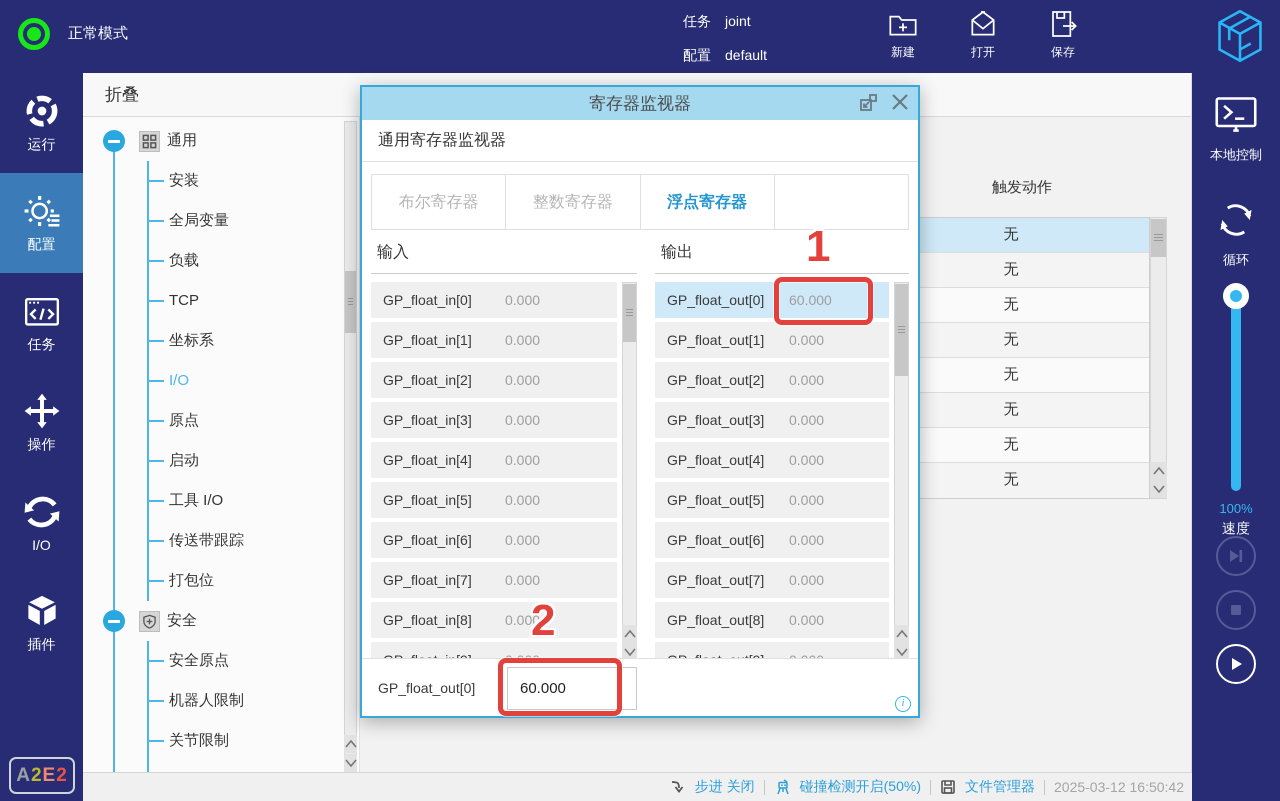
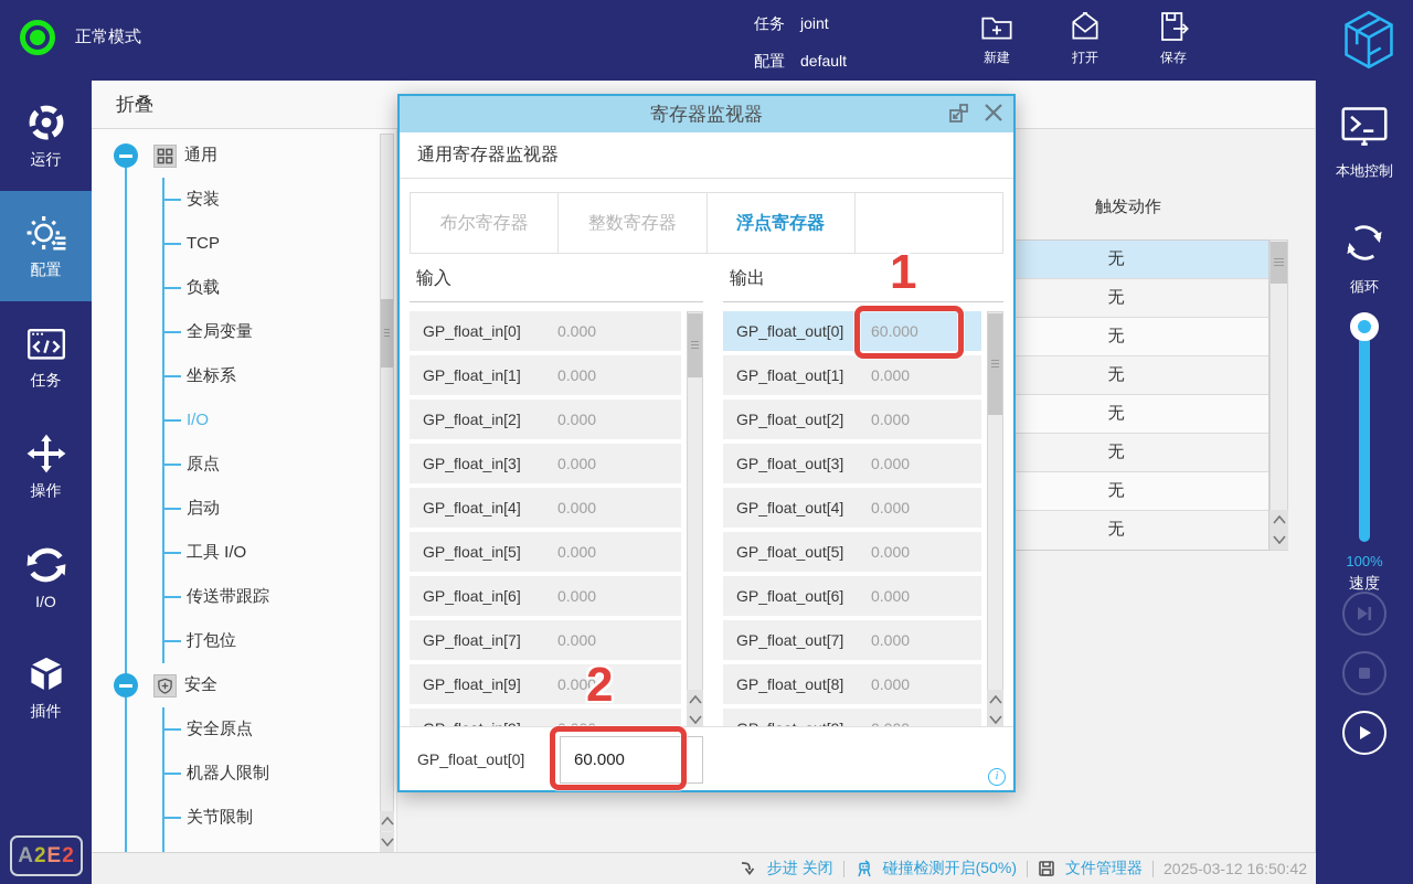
  正常模式
  任务
  joint
  配置
  default
  新建
  打开
  保存
  运行
  配置
  任务
  操作
  I/O
  插件
  A
  2
  E
  2
  折叠
  通用
  安装
- 全局变量
+ TCP
  负载
- TCP
+ 全局变量
  坐标系
  I/O
  原点
  启动
  工具 I/O
  传送带跟踪
  打包位
  安全
  安全原点
  机器人限制
  关节限制
  触发动作
  无
  无
  无
  无
  无
  无
  无
  无
  本地控制
  循环
  100%
  速度
  步进 关闭
  碰撞检测开启(50%)
  文件管理器
  2025-03-12 16:50:42
  寄存器监视器
  通用寄存器监视器
  布尔寄存器
  整数寄存器
  浮点寄存器
  输入
  GP_float_in[0]
  0.000
  GP_float_in[1]
  0.000
  GP_float_in[2]
  0.000
  GP_float_in[3]
  0.000
  GP_float_in[4]
  0.000
  GP_float_in[5]
  0.000
  GP_float_in[6]
  0.000
  GP_float_in[7]
  0.000
- GP_float_in[8]
+ GP_float_in[9]
  0.000
  输出
  GP_float_out[0]
  60.000
  GP_float_out[1]
  0.000
  GP_float_out[2]
  0.000
  GP_float_out[3]
  0.000
  GP_float_out[4]
  0.000
  GP_float_out[5]
  0.000
  GP_float_out[6]
  0.000
  GP_float_out[7]
  0.000
  GP_float_out[8]
  0.000
  GP_float_out[0]
  60.000
  i
  1
  2
